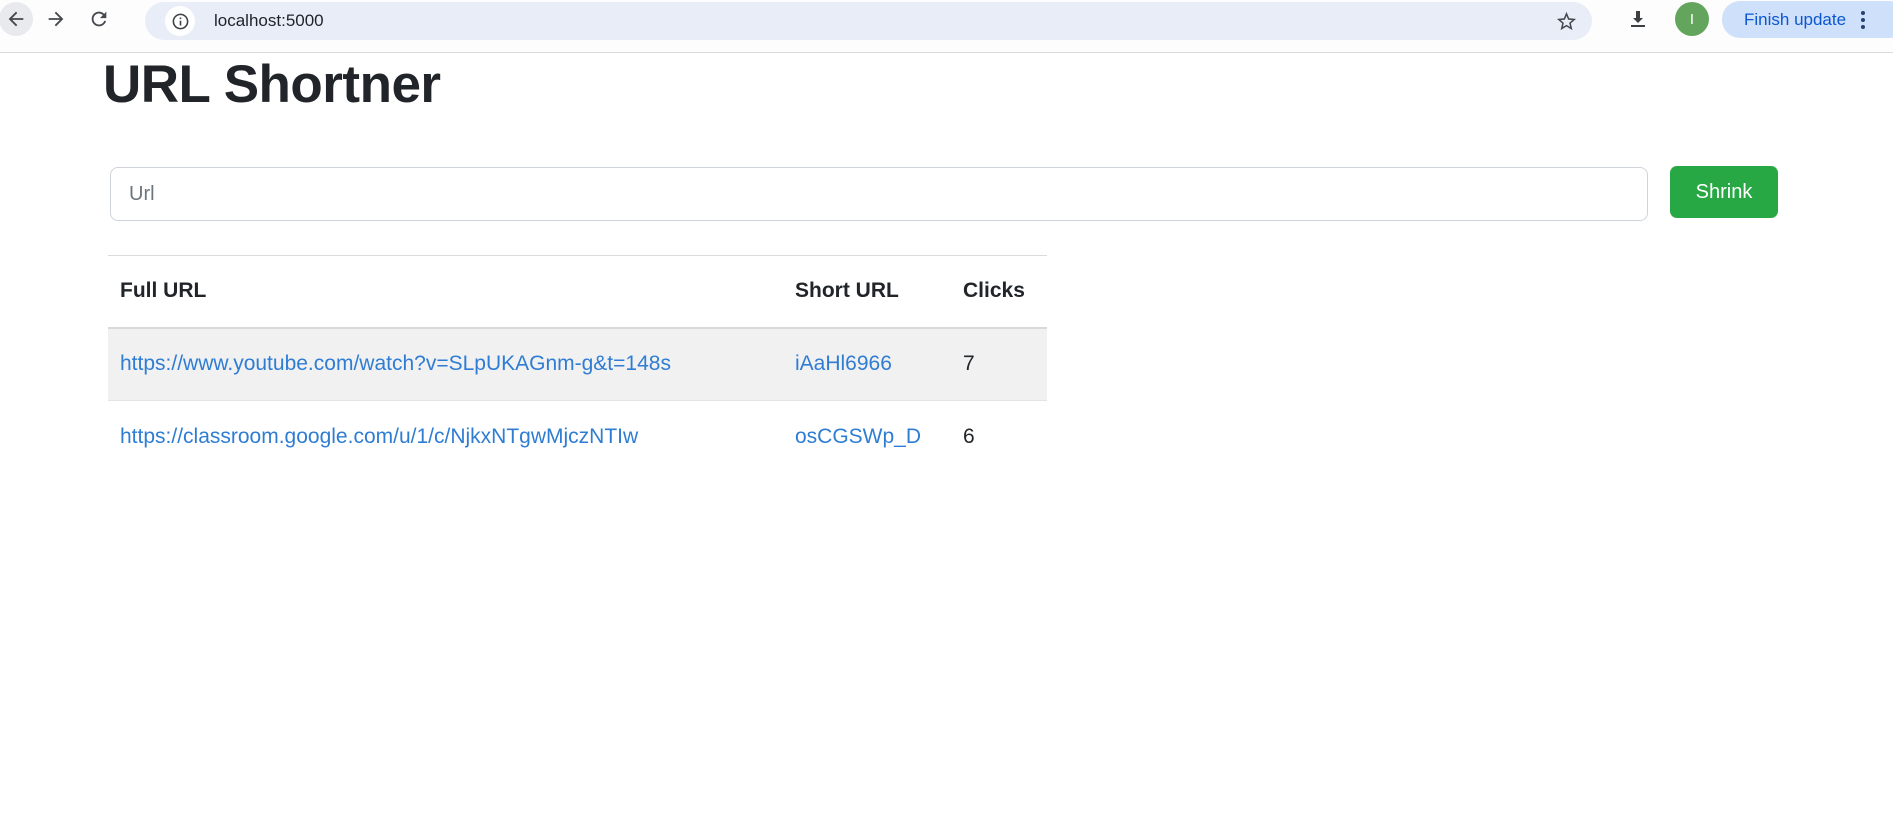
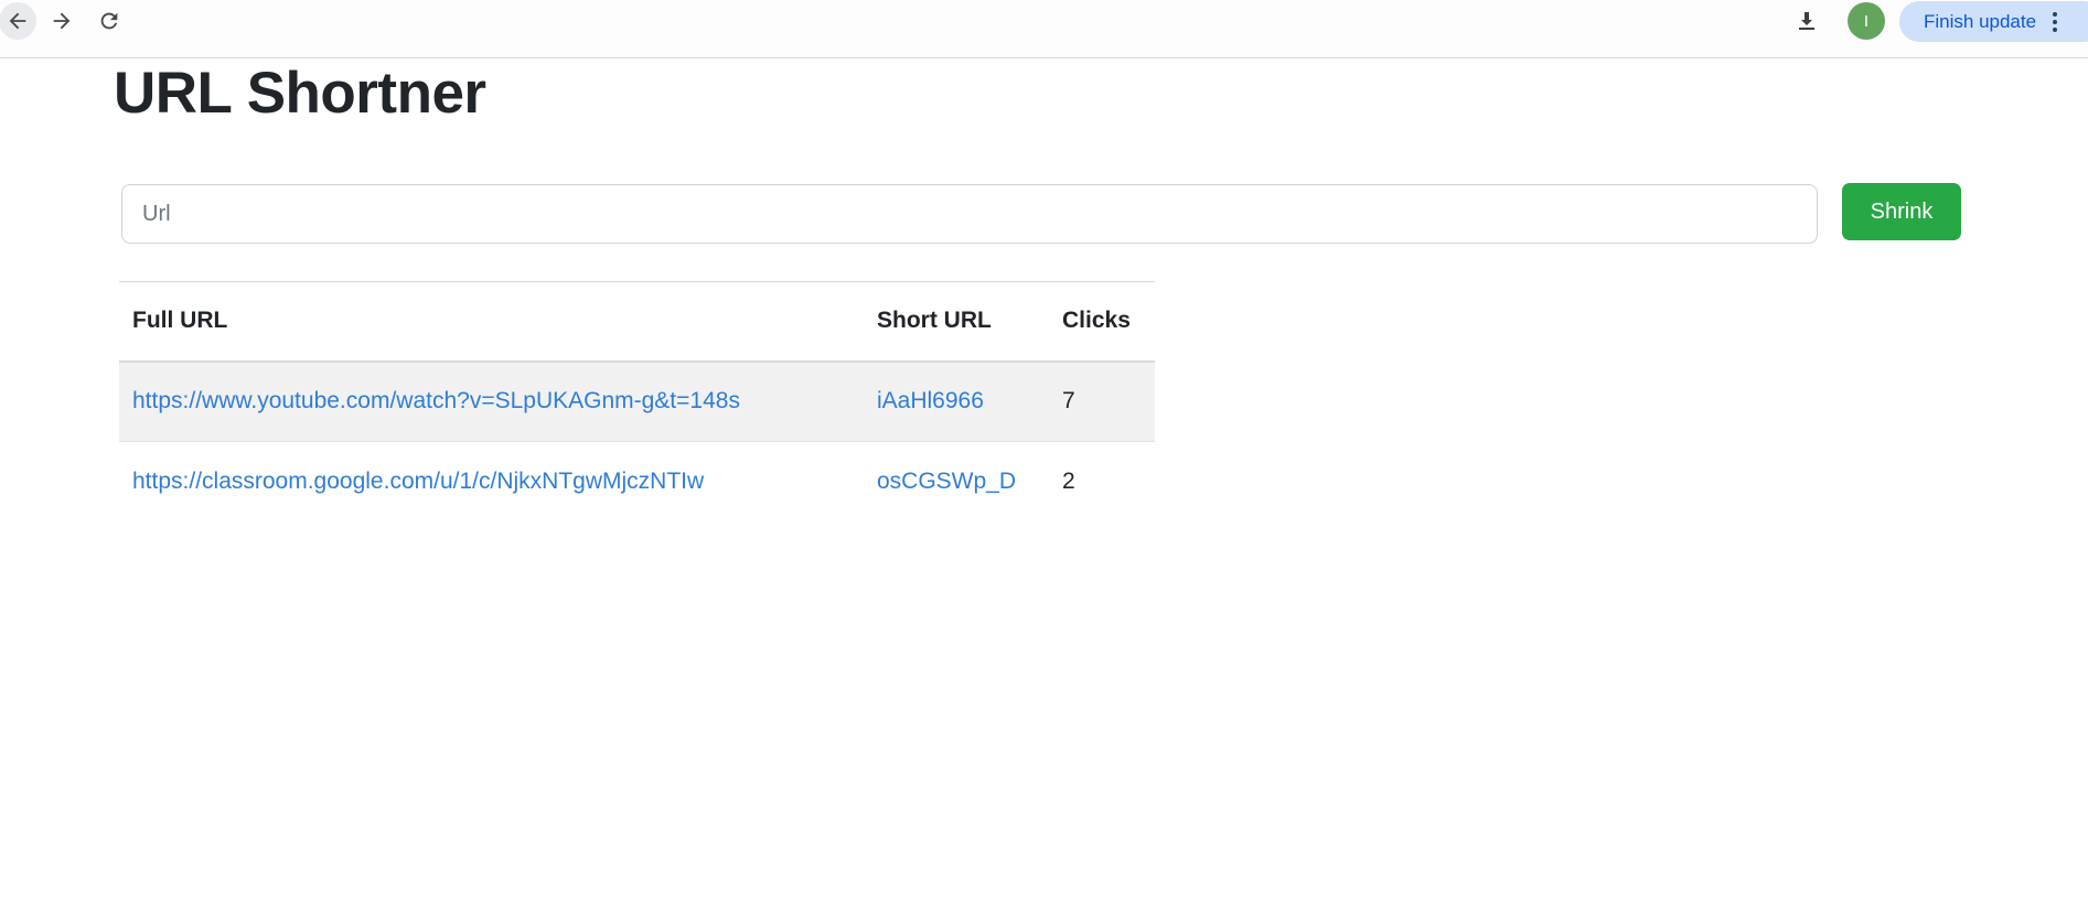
- localhost:5000
  I
  Finish update
  URL Shortner
  Url
  Shrink
  Full URL	Short URL	Clicks
  https://www.youtube.com/watch?v=SLpUKAGnm-g&t=148s	iAaHl6966	7
- https://classroom.google.com/u/1/c/NjkxNTgwMjczNTIw	osCGSWp_D	6
+ https://classroom.google.com/u/1/c/NjkxNTgwMjczNTIw	osCGSWp_D	2
